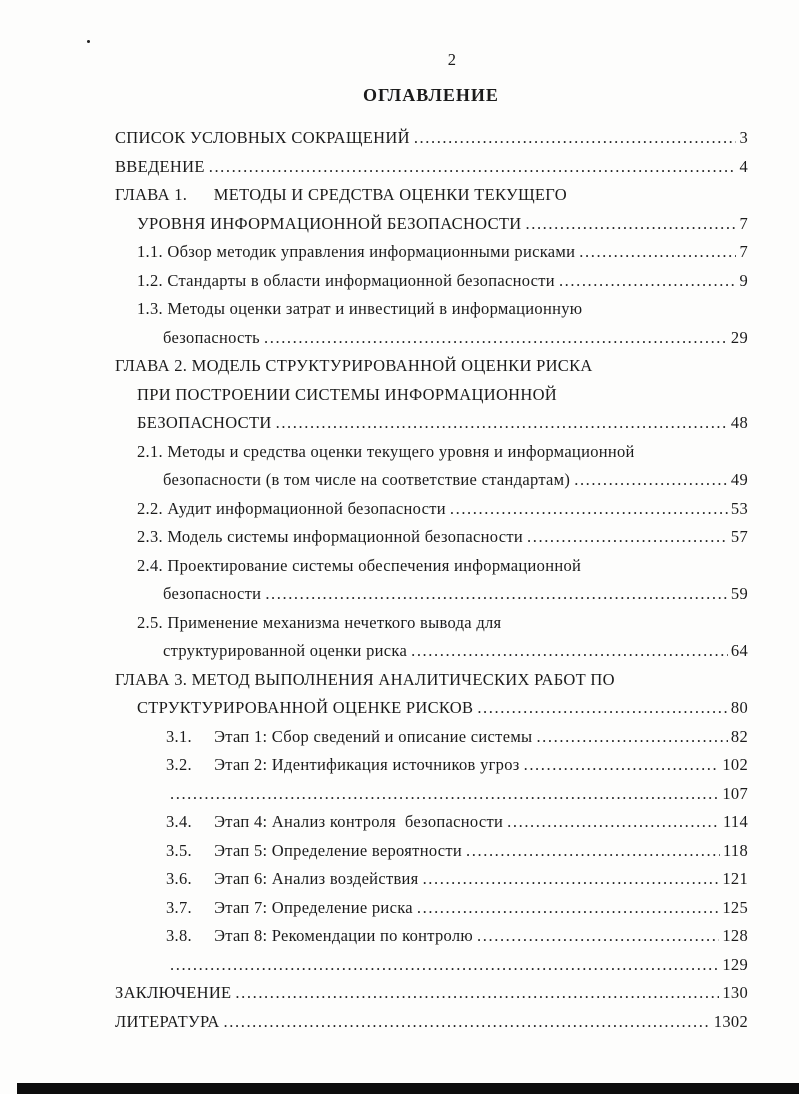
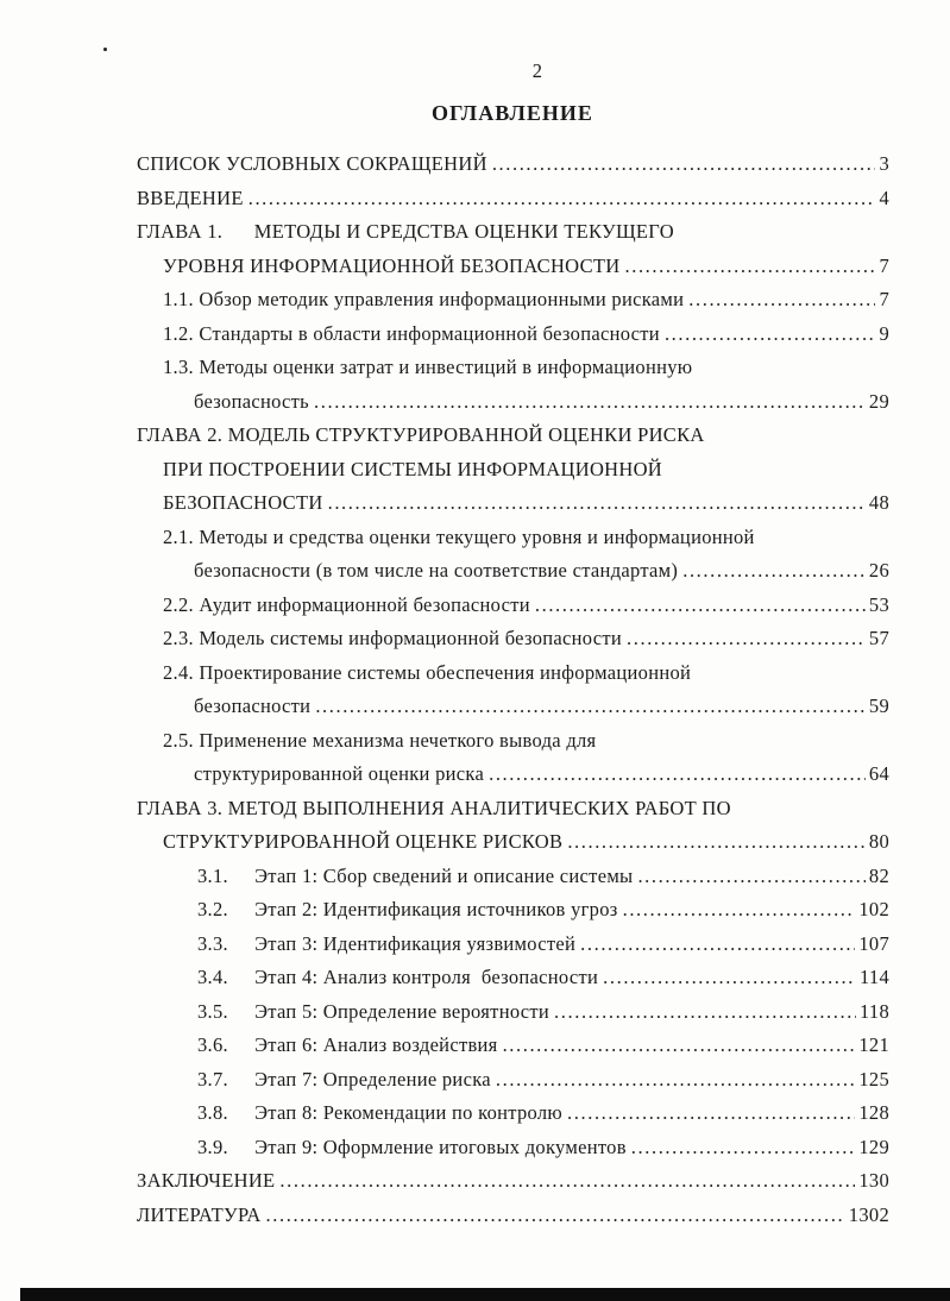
  2
  ОГЛАВЛЕНИЕ
  СПИСОК УСЛОВНЫХ СОКРАЩЕНИЙ
  3
  ВВЕДЕНИЕ
  4
  ГЛАВА 1. МЕТОДЫ И СРЕДСТВА ОЦЕНКИ ТЕКУЩЕГО
  УРОВНЯ ИНФОРМАЦИОННОЙ БЕЗОПАСНОСТИ
  7
  1.1. Обзор методик управления информационными рисками
  7
  1.2. Стандарты в области информационной безопасности
  9
  1.3. Методы оценки затрат и инвестиций в информационную
  безопасность
  29
  ГЛАВА 2. МОДЕЛЬ СТРУКТУРИРОВАННОЙ ОЦЕНКИ РИСКА
  ПРИ ПОСТРОЕНИИ СИСТЕМЫ ИНФОРМАЦИОННОЙ
  БЕЗОПАСНОСТИ
  48
  2.1. Методы и средства оценки текущего уровня и информационной
  безопасности (в том числе на соответствие стандартам)
- 49
+ 26
  2.2. Аудит информационной безопасности
  53
  2.3. Модель системы информационной безопасности
  57
  2.4. Проектирование системы обеспечения информационной
  безопасности
  59
  2.5. Применение механизма нечеткого вывода для
  структурированной оценки риска
  64
  ГЛАВА 3. МЕТОД ВЫПОЛНЕНИЯ АНАЛИТИЧЕСКИХ РАБОТ ПО
  СТРУКТУРИРОВАННОЙ ОЦЕНКЕ РИСКОВ
  80
  3.1. Этап 1: Сбор сведений и описание системы
  82
  3.2. Этап 2: Идентификация источников угроз
  102
+ 3.3. Этап 3: Идентификация уязвимостей
  107
  3.4. Этап 4: Анализ контроля безопасности
  114
  3.5. Этап 5: Определение вероятности
  118
  3.6. Этап 6: Анализ воздействия
  121
  3.7. Этап 7: Определение риска
  125
  3.8. Этап 8: Рекомендации по контролю
  128
+ 3.9. Этап 9: Оформление итоговых документов
  129
  ЗАКЛЮЧЕНИЕ
  130
  ЛИТЕРАТУРА
  1302
